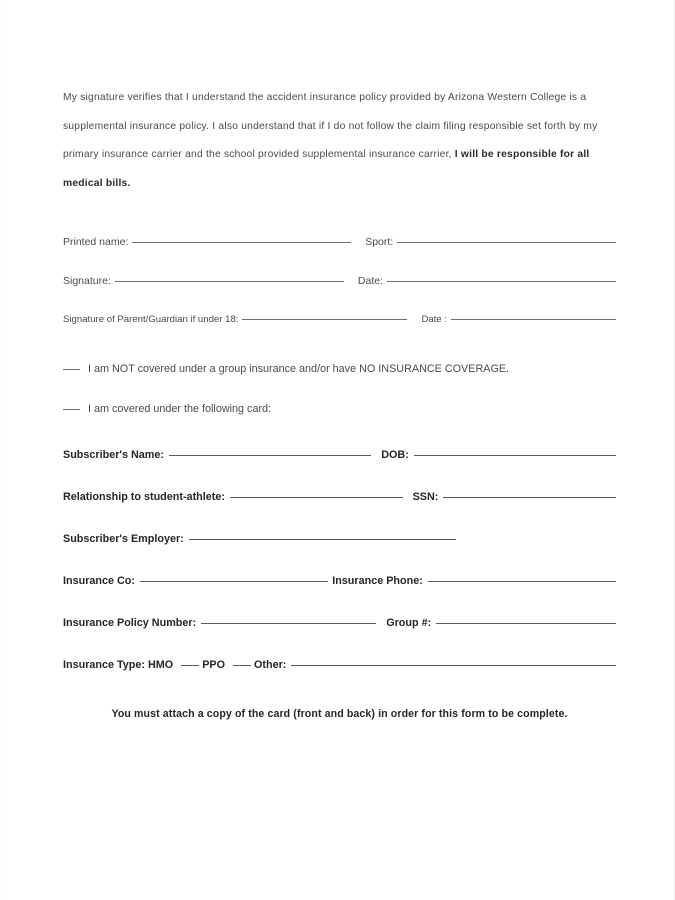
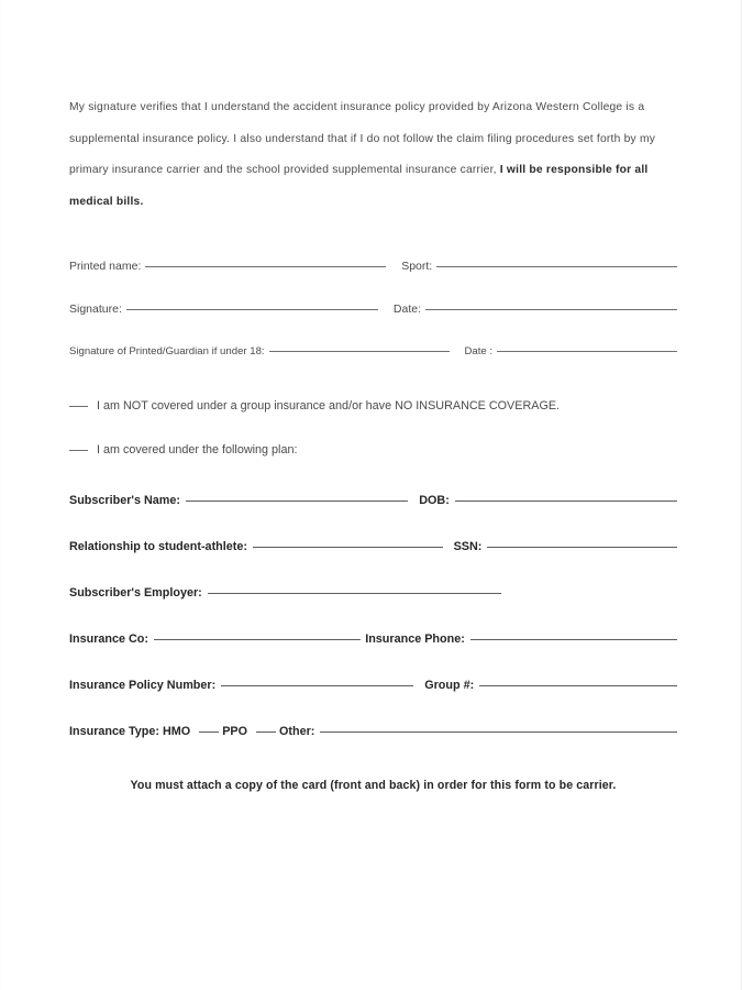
- My signature verifies that I understand the accident insurance policy provided by Arizona Western College is a supplemental insurance policy. I also understand that if I do not follow the claim filing responsible set forth by my primary insurance carrier and the school provided supplemental insurance carrier, I will be responsible for all medical bills.
+ My signature verifies that I understand the accident insurance policy provided by Arizona Western College is a supplemental insurance policy. I also understand that if I do not follow the claim filing procedures set forth by my primary insurance carrier and the school provided supplemental insurance carrier, I will be responsible for all medical bills.
  Printed name:
  Sport:
  Signature:
  Date:
- Signature of Parent/Guardian if under 18:
+ Signature of Printed/Guardian if under 18:
  Date :
  I am NOT covered under a group insurance and/or have NO INSURANCE COVERAGE.
- I am covered under the following card:
+ I am covered under the following plan:
  Subscriber's Name:
  DOB:
  Relationship to student-athlete:
  SSN:
  Subscriber's Employer:
  Insurance Co:
  Insurance Phone:
  Insurance Policy Number:
  Group #:
  Insurance Type: HMO
  PPO
  Other:
- You must attach a copy of the card (front and back) in order for this form to be complete.
+ You must attach a copy of the card (front and back) in order for this form to be carrier.
